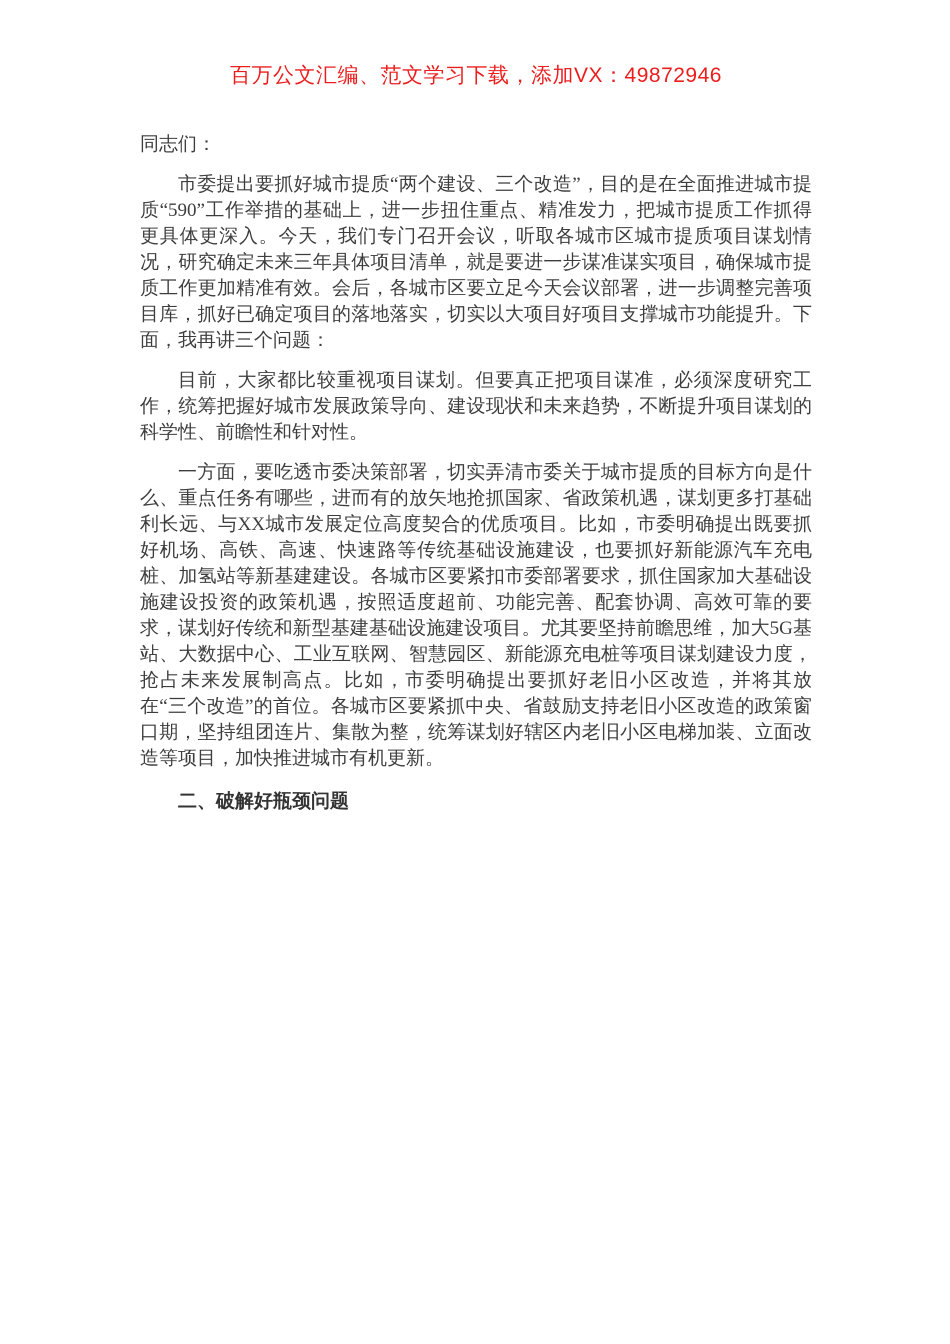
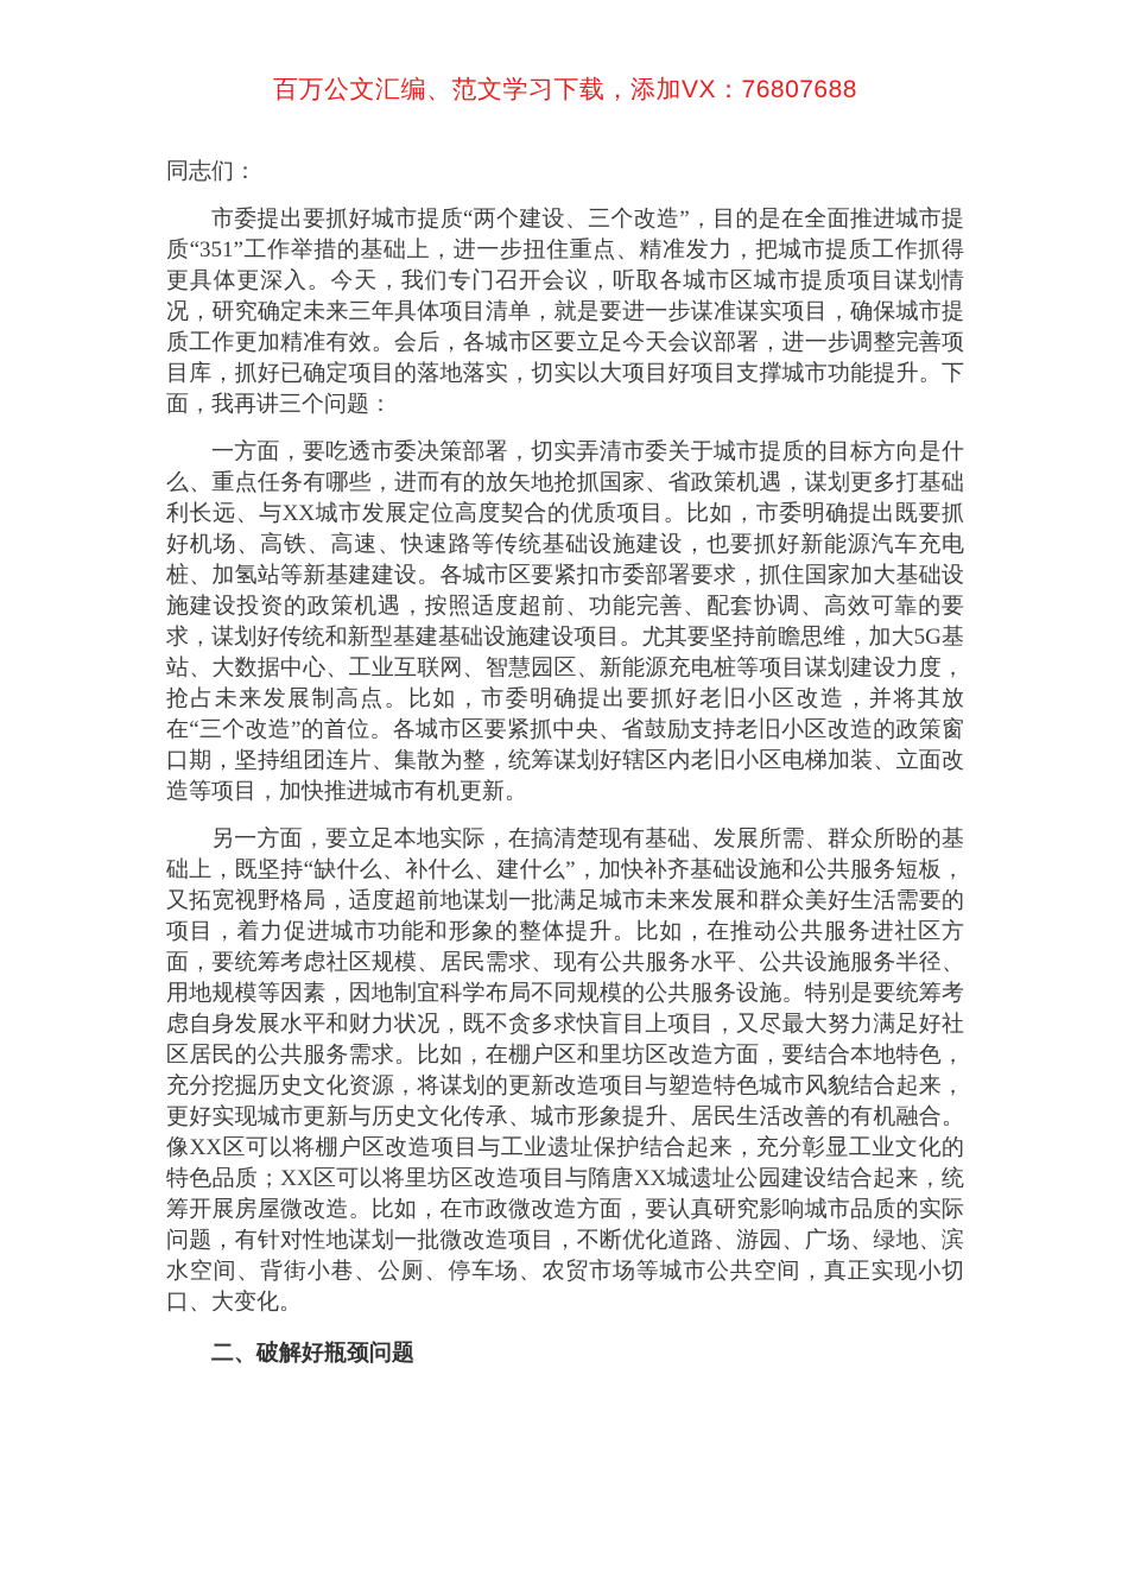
- 百万公文汇编、范文学习下载，添加VX：49872946
+ 百万公文汇编、范文学习下载，添加VX：76807688
  同志们：
- 市委提出要抓好城市提质“两个建设、三个改造”，目的是在全面推进城市提质“590”工作举措的基础上，进一步扭住重点、精准发力，把城市提质工作抓得更具体更深入。今天，我们专门召开会议，听取各城市区城市提质项目谋划情况，研究确定未来三年具体项目清单，就是要进一步谋准谋实项目，确保城市提质工作更加精准有效。会后，各城市区要立足今天会议部署，进一步调整完善项目库，抓好已确定项目的落地落实，切实以大项目好项目支撑城市功能提升。下面，我再讲三个问题：
+ 市委提出要抓好城市提质“两个建设、三个改造”，目的是在全面推进城市提质“351”工作举措的基础上，进一步扭住重点、精准发力，把城市提质工作抓得更具体更深入。今天，我们专门召开会议，听取各城市区城市提质项目谋划情况，研究确定未来三年具体项目清单，就是要进一步谋准谋实项目，确保城市提质工作更加精准有效。会后，各城市区要立足今天会议部署，进一步调整完善项目库，抓好已确定项目的落地落实，切实以大项目好项目支撑城市功能提升。下面，我再讲三个问题：
- 目前，大家都比较重视项目谋划。但要真正把项目谋准，必须深度研究工作，统筹把握好城市发展政策导向、建设现状和未来趋势，不断提升项目谋划的科学性、前瞻性和针对性。
  一方面，要吃透市委决策部署，切实弄清市委关于城市提质的目标方向是什么、重点任务有哪些，进而有的放矢地抢抓国家、省政策机遇，谋划更多打基础利长远、与XX城市发展定位高度契合的优质项目。比如，市委明确提出既要抓好机场、高铁、高速、快速路等传统基础设施建设，也要抓好新能源汽车充电桩、加氢站等新基建建设。各城市区要紧扣市委部署要求，抓住国家加大基础设施建设投资的政策机遇，按照适度超前、功能完善、配套协调、高效可靠的要求，谋划好传统和新型基建基础设施建设项目。尤其要坚持前瞻思维，加大5G基站、大数据中心、工业互联网、智慧园区、新能源充电桩等项目谋划建设力度，抢占未来发展制高点。比如，市委明确提出要抓好老旧小区改造，并将其放在“三个改造”的首位。各城市区要紧抓中央、省鼓励支持老旧小区改造的政策窗口期，坚持组团连片、集散为整，统筹谋划好辖区内老旧小区电梯加装、立面改造等项目，加快推进城市有机更新。
+ 另一方面，要立足本地实际，在搞清楚现有基础、发展所需、群众所盼的基础上，既坚持“缺什么、补什么、建什么”，加快补齐基础设施和公共服务短板，又拓宽视野格局，适度超前地谋划一批满足城市未来发展和群众美好生活需要的项目，着力促进城市功能和形象的整体提升。比如，在推动公共服务进社区方面，要统筹考虑社区规模、居民需求、现有公共服务水平、公共设施服务半径、用地规模等因素，因地制宜科学布局不同规模的公共服务设施。特别是要统筹考虑自身发展水平和财力状况，既不贪多求快盲目上项目，又尽最大努力满足好社区居民的公共服务需求。比如，在棚户区和里坊区改造方面，要结合本地特色，充分挖掘历史文化资源，将谋划的更新改造项目与塑造特色城市风貌结合起来，更好实现城市更新与历史文化传承、城市形象提升、居民生活改善的有机融合。像XX区可以将棚户区改造项目与工业遗址保护结合起来，充分彰显工业文化的特色品质；XX区可以将里坊区改造项目与隋唐XX城遗址公园建设结合起来，统筹开展房屋微改造。比如，在市政微改造方面，要认真研究影响城市品质的实际问题，有针对性地谋划一批微改造项目，不断优化道路、游园、广场、绿地、滨水空间、背街小巷、公厕、停车场、农贸市场等城市公共空间，真正实现小切口、大变化。
  二、破解好瓶颈问题
